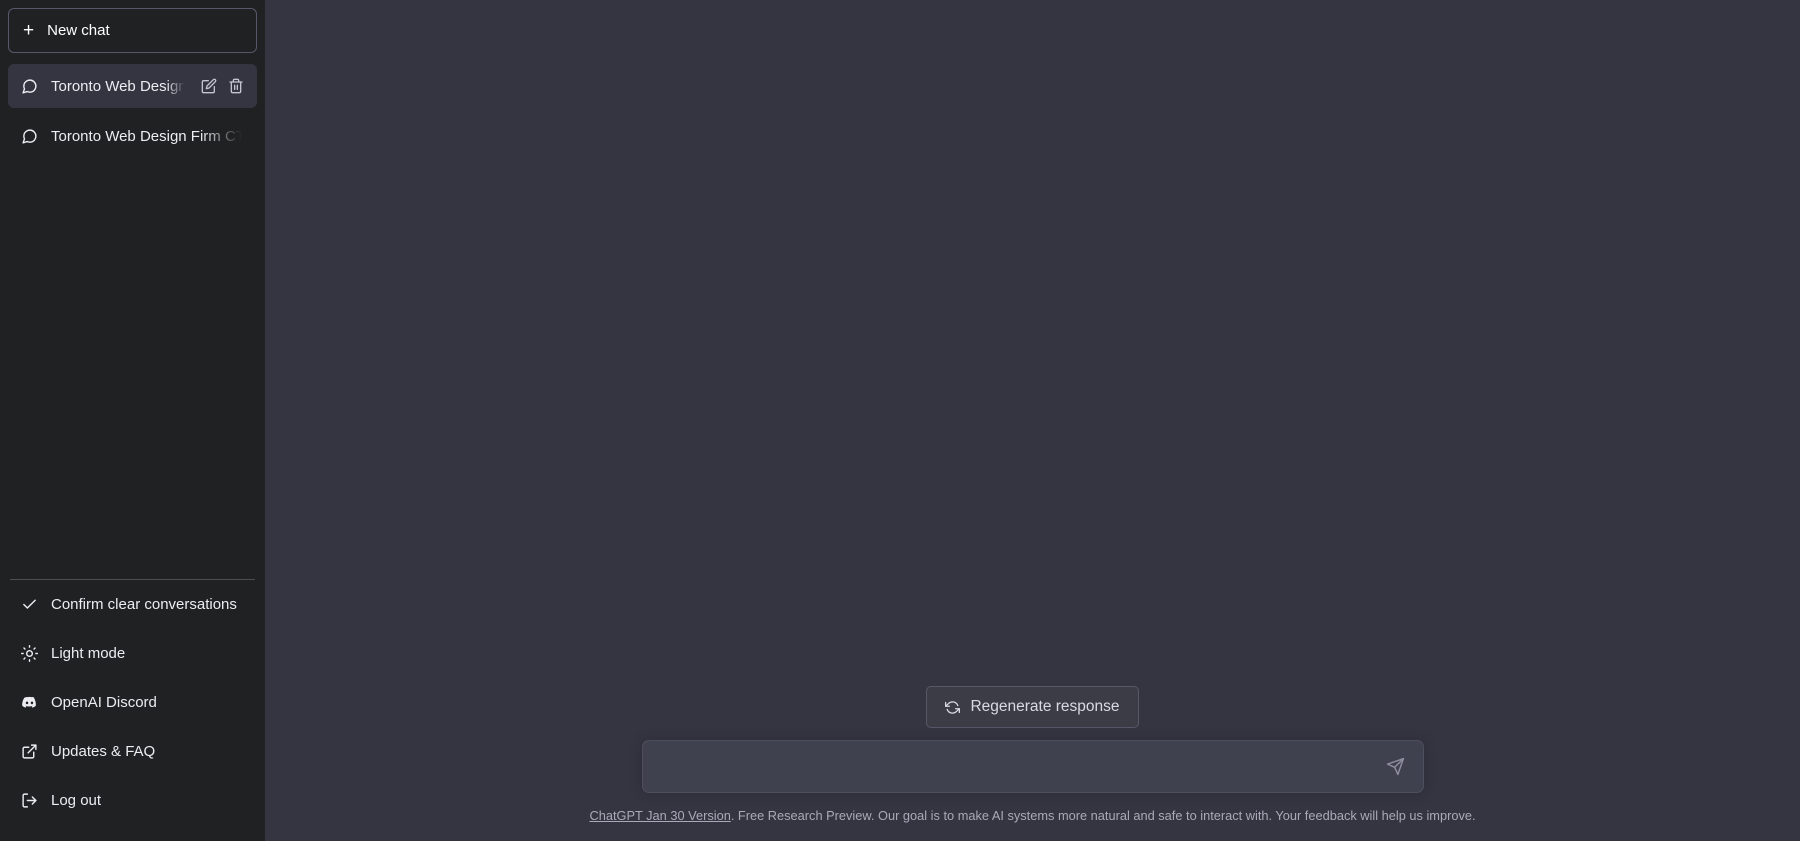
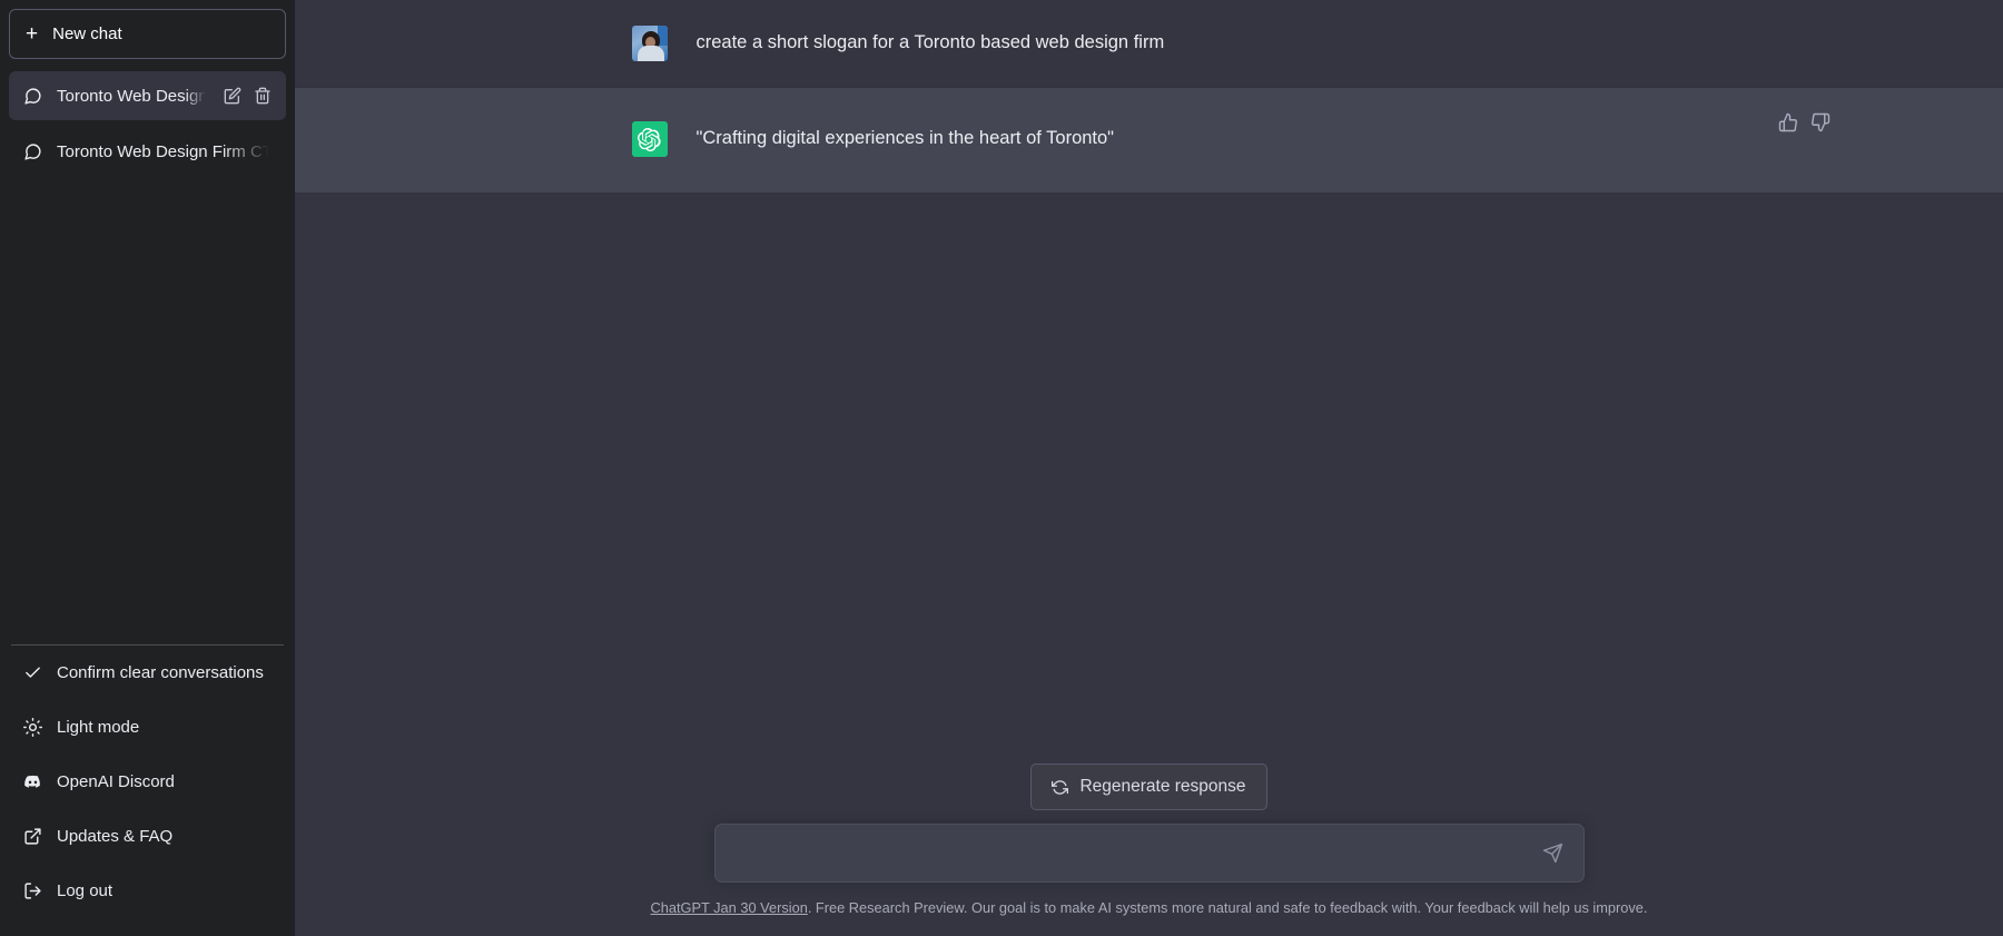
  +
  New chat
  Toronto Web Design
  Toronto Web Design Firm CT
  Confirm clear conversations
  Light mode
  OpenAI Discord
  Updates & FAQ
  Log out
+ create a short slogan for a Toronto based web design firm
+ "Crafting digital experiences in the heart of Toronto"
  Regenerate response
- ChatGPT Jan 30 Version. Free Research Preview. Our goal is to make AI systems more natural and safe to interact with. Your feedback will help us improve.
+ ChatGPT Jan 30 Version. Free Research Preview. Our goal is to make AI systems more natural and safe to feedback with. Your feedback will help us improve.
